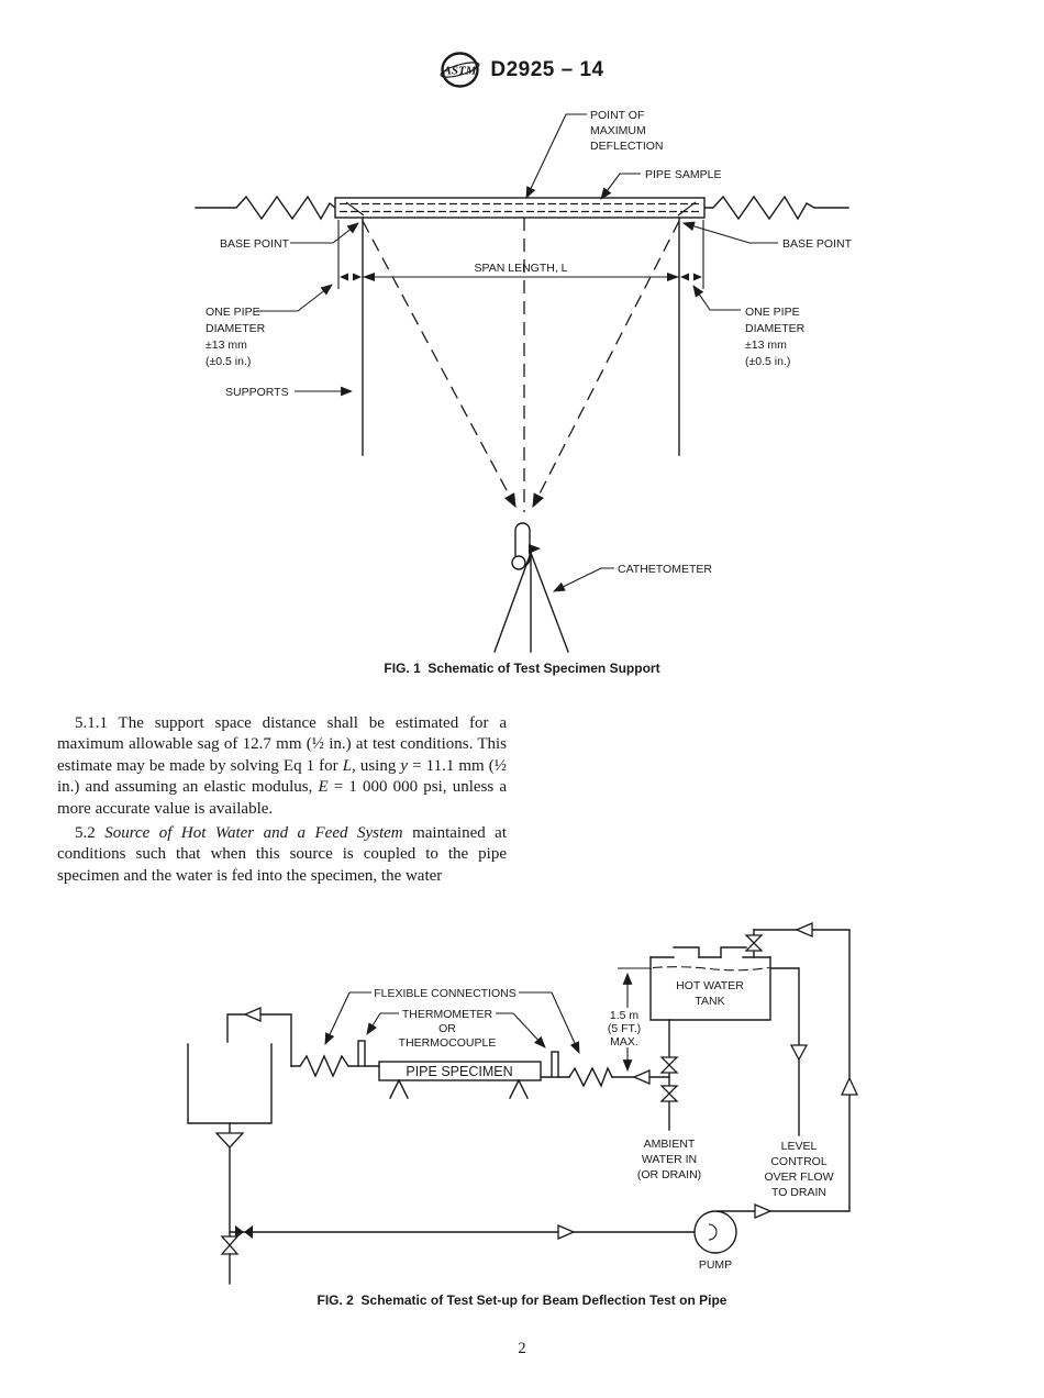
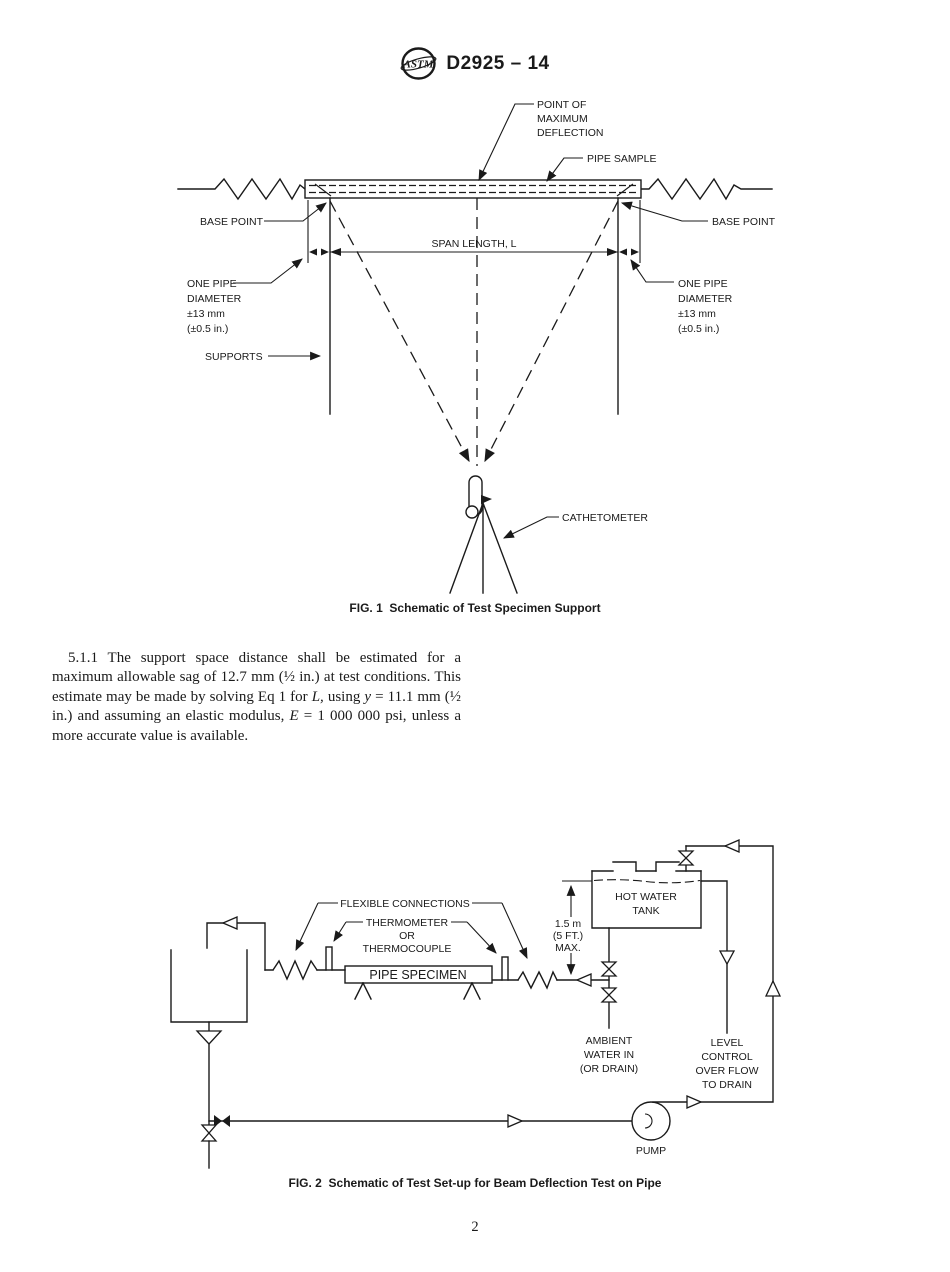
  ASTM
  D2925 – 14
  POINT OF
  MAXIMUM
  DEFLECTION
  PIPE SAMPLE
  BASE POINT
  BASE POINT
  SPAN LENGTH, L
  ONE PIPE
  DIAMETER
  ±13 mm
  (±0.5 in.)
  ONE PIPE
  DIAMETER
  ±13 mm
  (±0.5 in.)
  SUPPORTS
  CATHETOMETER
  FIG. 1 Schematic of Test Specimen Support
  5.1.1 The support space distance shall be estimated for a maximum allowable sag of 12.7 mm (½ in.) at test conditions. This estimate may be made by solving Eq 1 for L, using y = 11.1 mm (½ in.) and assuming an elastic modulus, E = 1 000 000 psi, unless a more accurate value is available.
- 5.2 Source of Hot Water and a Feed System maintained at conditions such that when this source is coupled to the pipe specimen and the water is fed into the specimen, the water
  FLEXIBLE CONNECTIONS
  THERMOMETER
  OR
  THERMOCOUPLE
  PIPE SPECIMEN
  1.5 m
  (5 FT.)
  MAX.
  HOT WATER
  TANK
  AMBIENT
  WATER IN
  (OR DRAIN)
  LEVEL
  CONTROL
  OVER FLOW
  TO DRAIN
  PUMP
  FIG. 2 Schematic of Test Set-up for Beam Deflection Test on Pipe
  2
